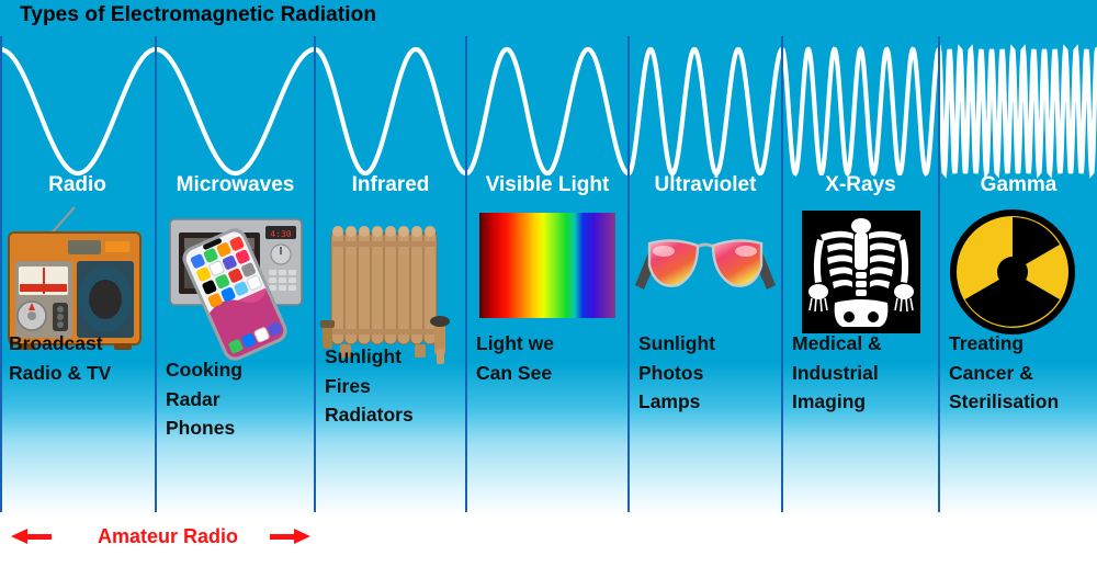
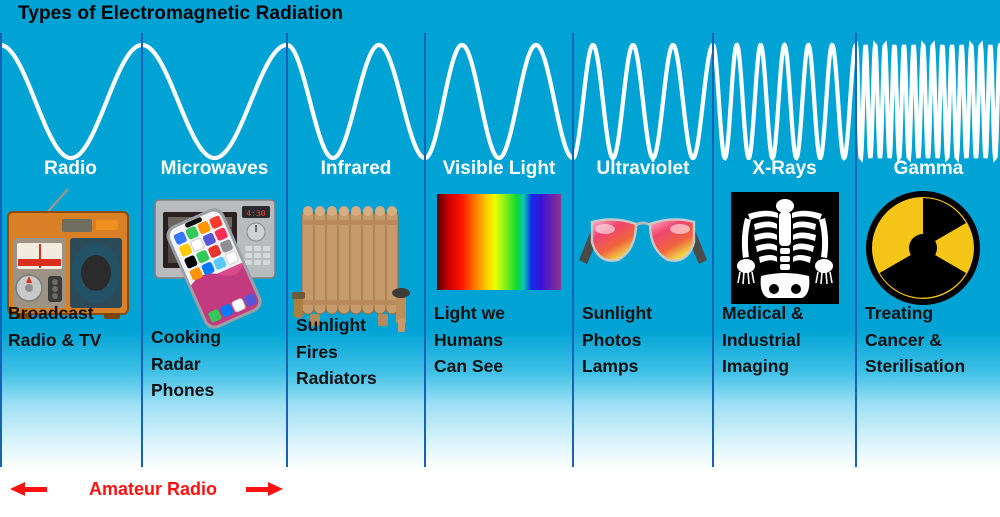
  Types of Electromagnetic Radiation
  Radio
  Broadcast
  Radio & TV
  Microwaves
  4:30
  Cooking
  Radar
  Phones
  Infrared
  Sunlight
  Fires
  Radiators
  Visible Light
  Light we
+ Humans
  Can See
  Ultraviolet
  Sunlight
  Photos
  Lamps
  X-Rays
  Medical &
  Industrial
  Imaging
  Gamma
  Treating
  Cancer &
  Sterilisation
  Amateur Radio
